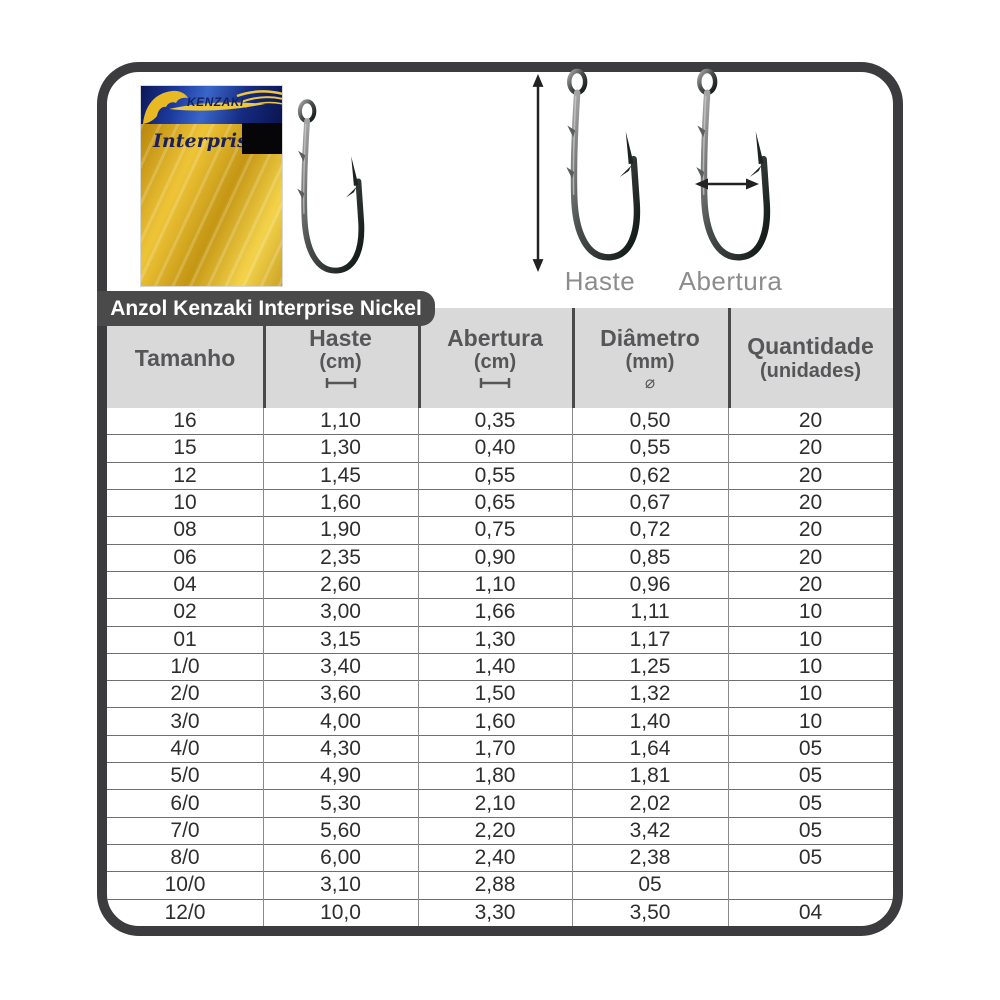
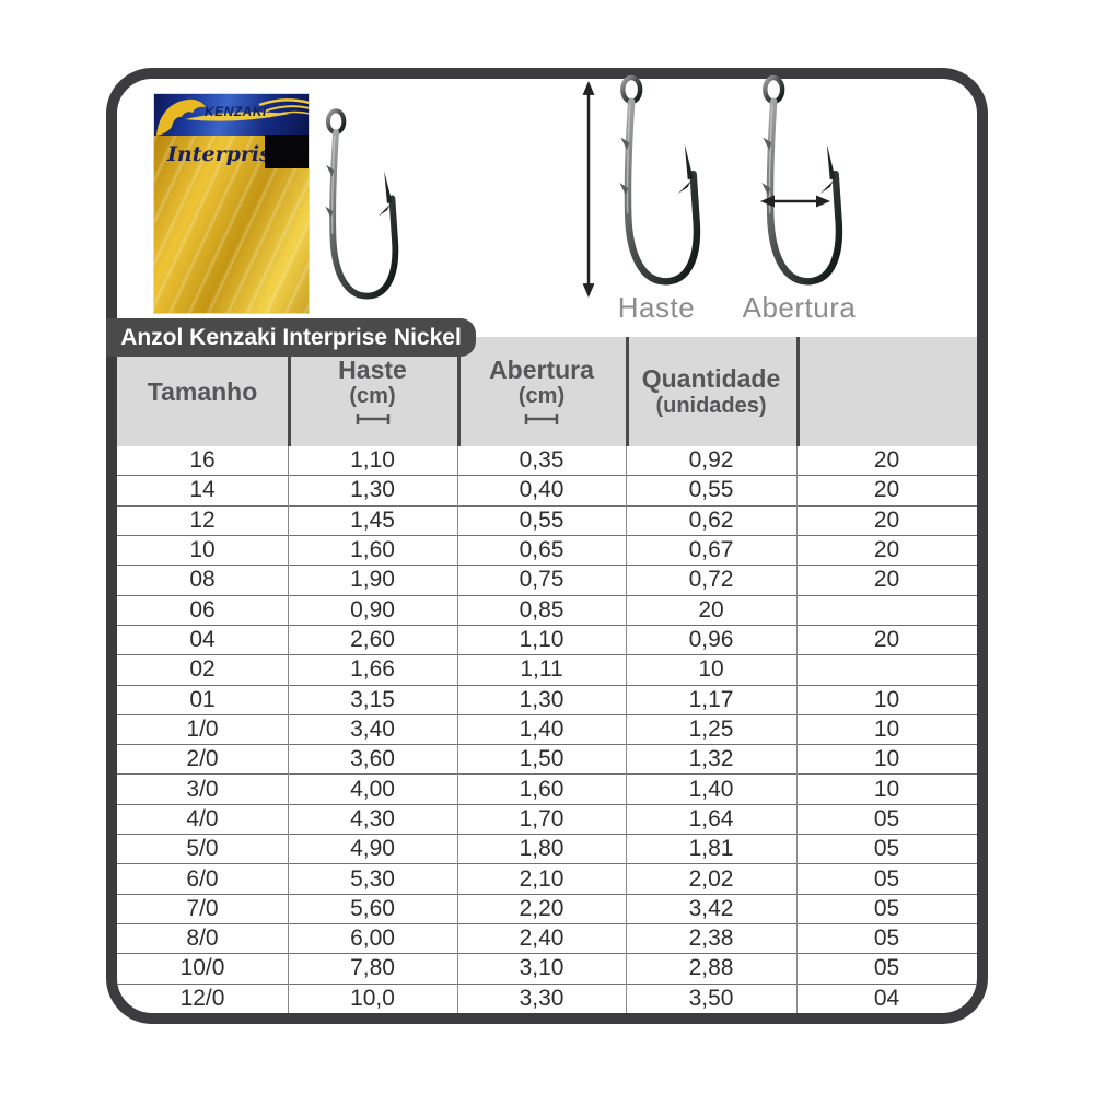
  KENZAKI
  Interpri
  Haste
  Abertura
  Anzol Kenzaki Interprise Nickel
  Tamanho
  Haste
  (cm)
  Abertura
  (cm)
- Diâmetro
- (mm)
- ⌀
  Quantidade
  (unidades)
  16
  1,10
  0,35
- 0,50
+ 0,92
  20
- 15
+ 14
  1,30
  0,40
  0,55
  20
  12
  1,45
  0,55
  0,62
  20
  10
  1,60
  0,65
  0,67
  20
  08
  1,90
  0,75
  0,72
  20
  06
- 2,35
  0,90
  0,85
  20
  04
  2,60
  1,10
  0,96
  20
  02
- 3,00
  1,66
  1,11
  10
  01
  3,15
  1,30
  1,17
  10
  1/0
  3,40
  1,40
  1,25
  10
  2/0
  3,60
  1,50
  1,32
  10
  3/0
  4,00
  1,60
  1,40
  10
  4/0
  4,30
  1,70
  1,64
  05
  5/0
  4,90
  1,80
  1,81
  05
  6/0
  5,30
  2,10
  2,02
  05
  7/0
  5,60
  2,20
  3,42
  05
  8/0
  6,00
  2,40
  2,38
  05
  10/0
+ 7,80
  3,10
  2,88
  05
  12/0
  10,0
  3,30
  3,50
  04
